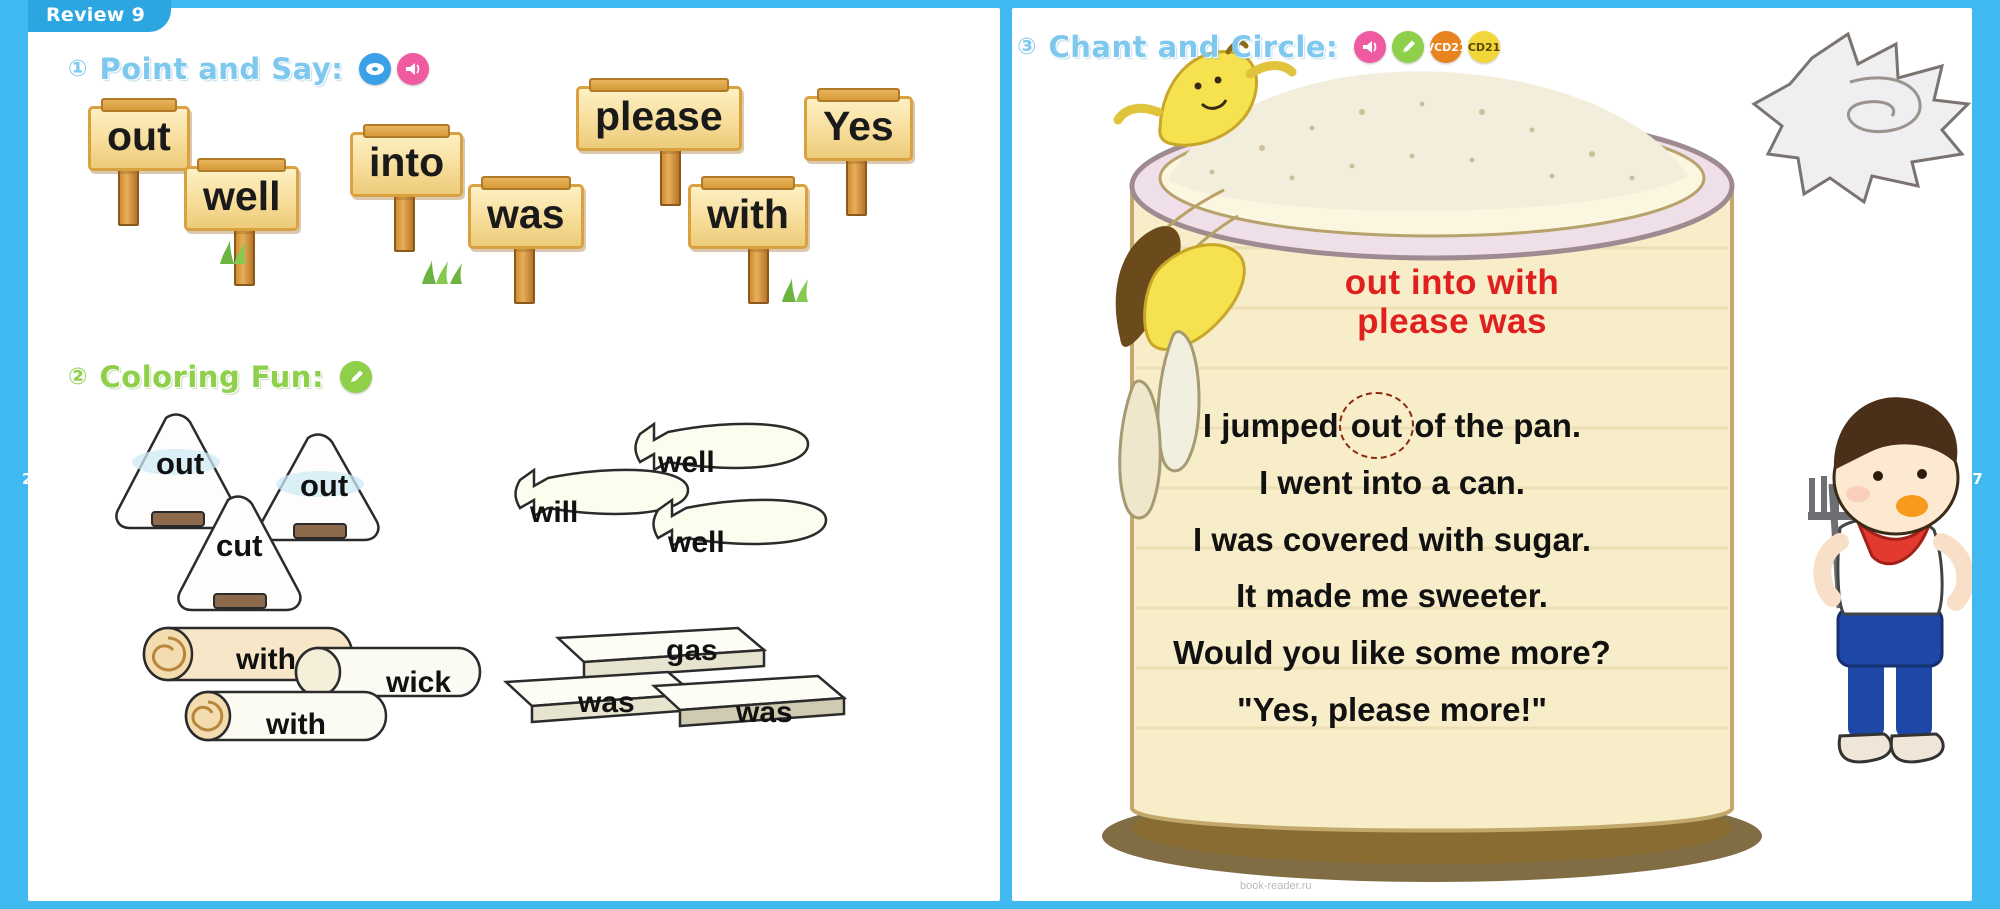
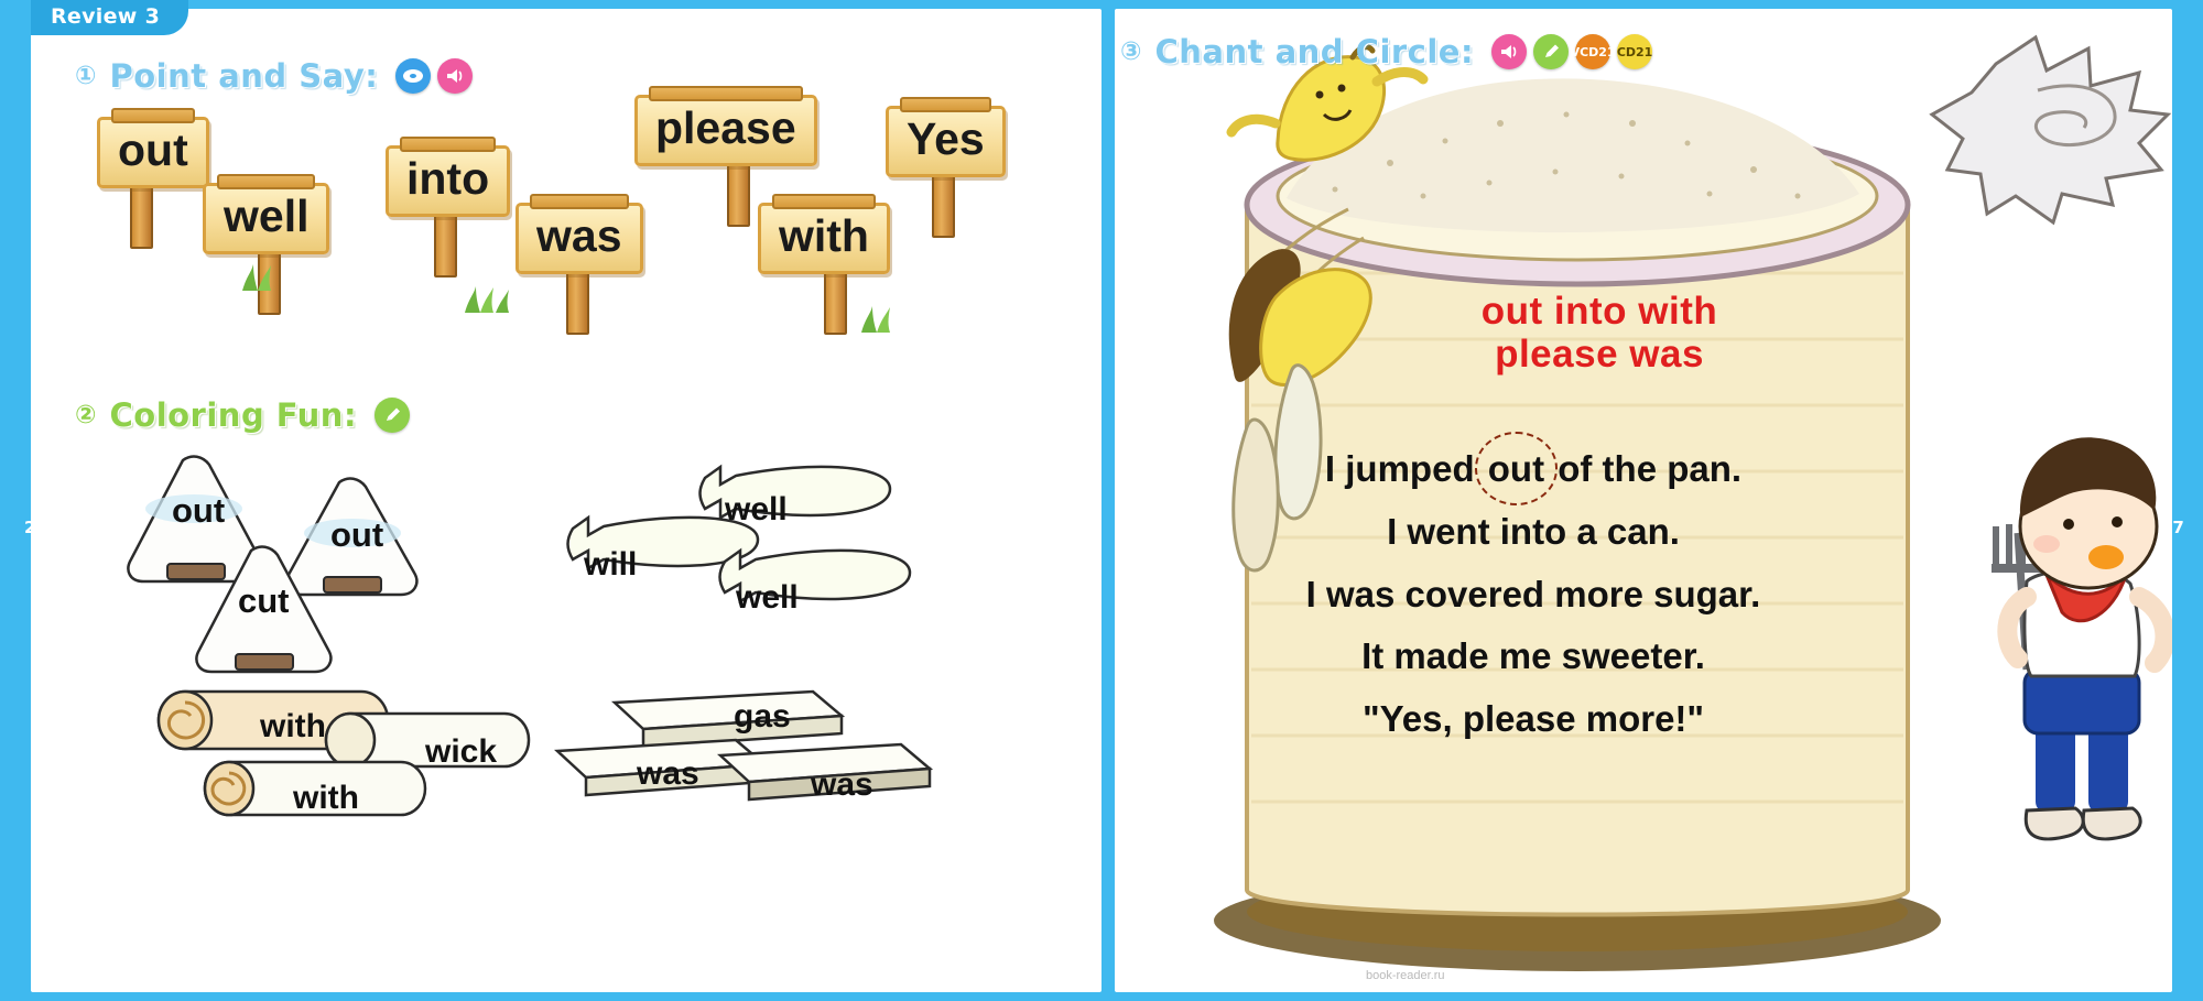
  ①
  Point and Say:
  out
  well
  into
  was
  please
  Yes
  with
  ②
  Coloring Fun:
  out
  out
  cut
  well
  will
  well
  with
  wick
  with
  gas
  was
  was
  ③
  Chant and Circle:
  VCD21
  CD21
  out into with
  please was
  I jumped out of the pan.
  I went into a can.
- I was covered with sugar.
+ I was covered more sugar.
  It made me sweeter.
- Would you like some more?
  "Yes, please more!"
- Review 9
+ Review 3
  26
  27
  book-reader.ru
